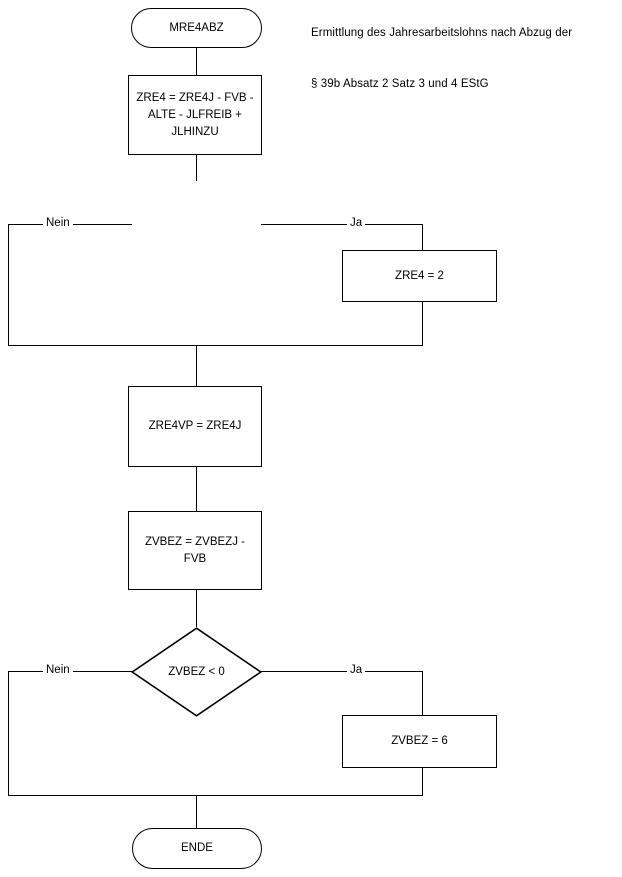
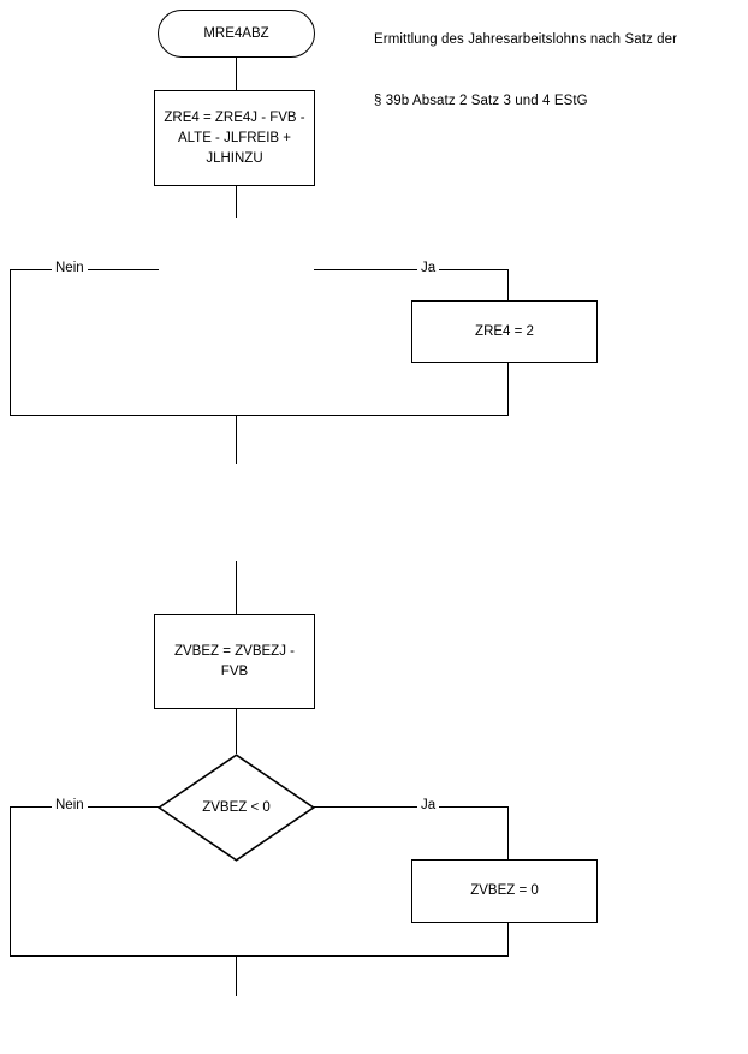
- Ermittlung des Jahresarbeitslohns nach Abzug der
+ Ermittlung des Jahresarbeitslohns nach Satz der
  § 39b Absatz 2 Satz 3 und 4 EStG
  Nein
  Ja
  Nein
  Ja
  MRE4ABZ
  ZRE4 = ZRE4J - FVB -
  ALTE - JLFREIB +
  JLHINZU
  ZRE4 = 2
- ZRE4VP = ZRE4J
  ZVBEZ = ZVBEZJ -
  FVB
  ZVBEZ < 0
- ZVBEZ = 6
+ ZVBEZ = 0
- ENDE
